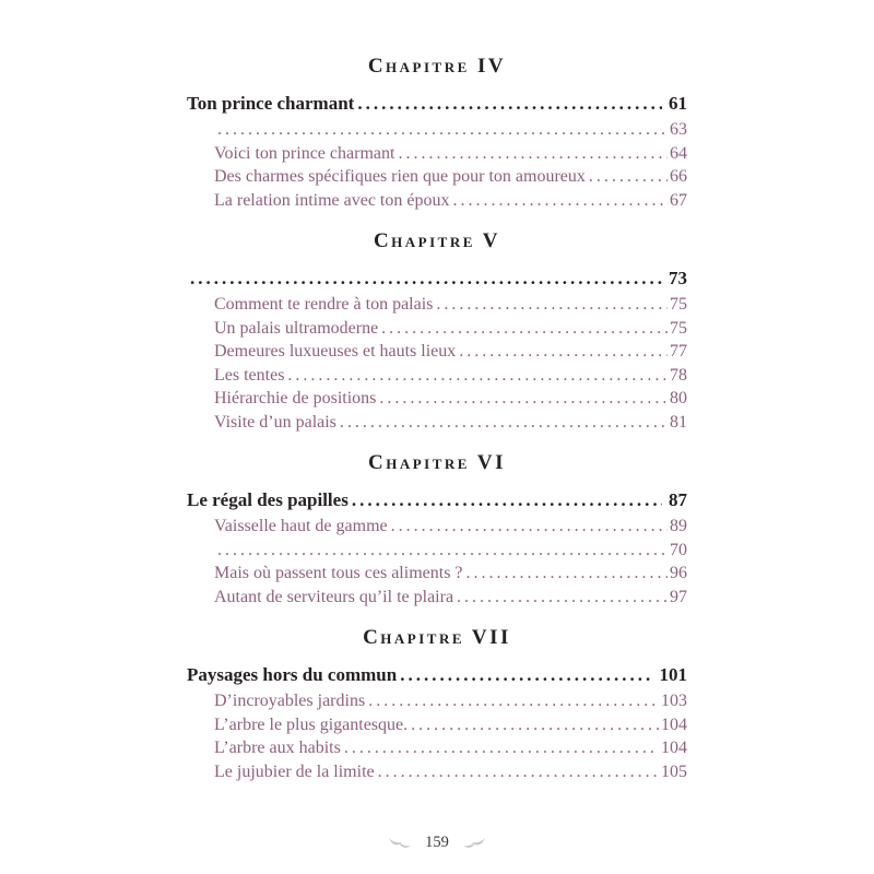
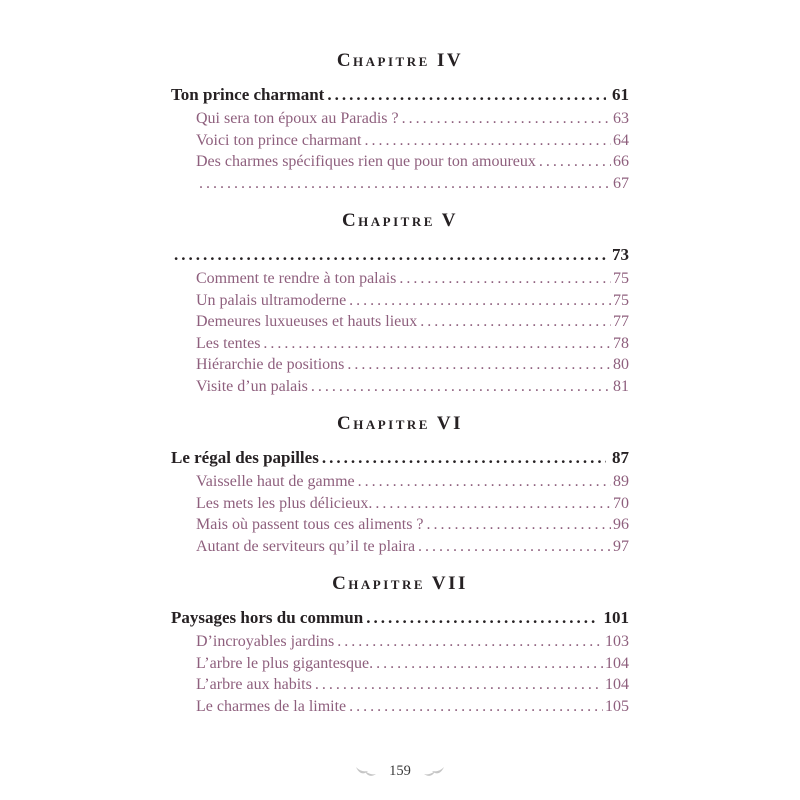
  Chapitre IV
  Ton prince charmant
  61
+ Qui sera ton époux au Paradis ?
  63
  Voici ton prince charmant
  64
  Des charmes spécifiques rien que pour ton amoureux
  66
- La relation intime avec ton époux
  67
  Chapitre V
  73
  Comment te rendre à ton palais
  75
  Un palais ultramoderne
  75
  Demeures luxueuses et hauts lieux
  77
  Les tentes
  78
  Hiérarchie de positions
  80
  Visite d’un palais
  81
  Chapitre VI
  Le régal des papilles
  87
  Vaisselle haut de gamme
  89
+ Les mets les plus délicieux.
  70
  Mais où passent tous ces aliments ?
  96
  Autant de serviteurs qu’il te plaira
  97
  Chapitre VII
  Paysages hors du commun
  101
  D’incroyables jardins
  103
  L’arbre le plus gigantesque.
  104
  L’arbre aux habits
  104
- Le jujubier de la limite
+ Le charmes de la limite
  105
  159
